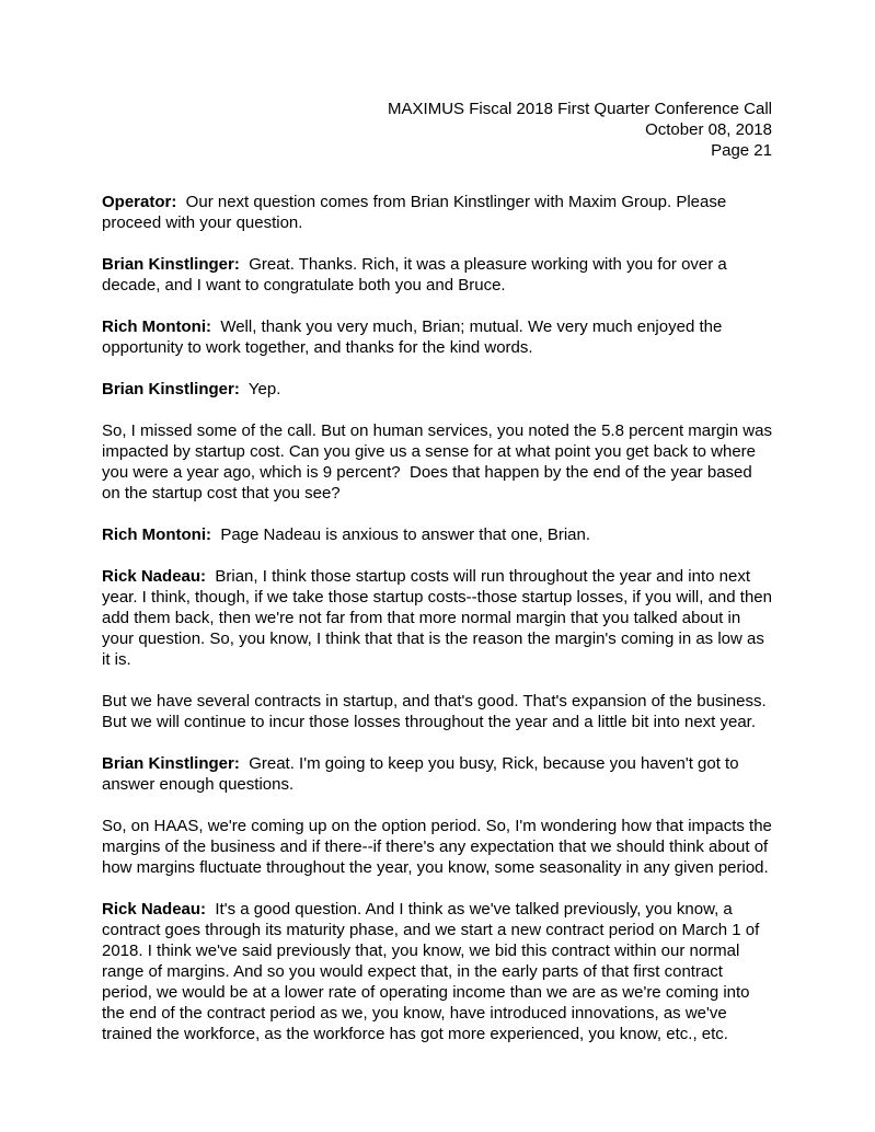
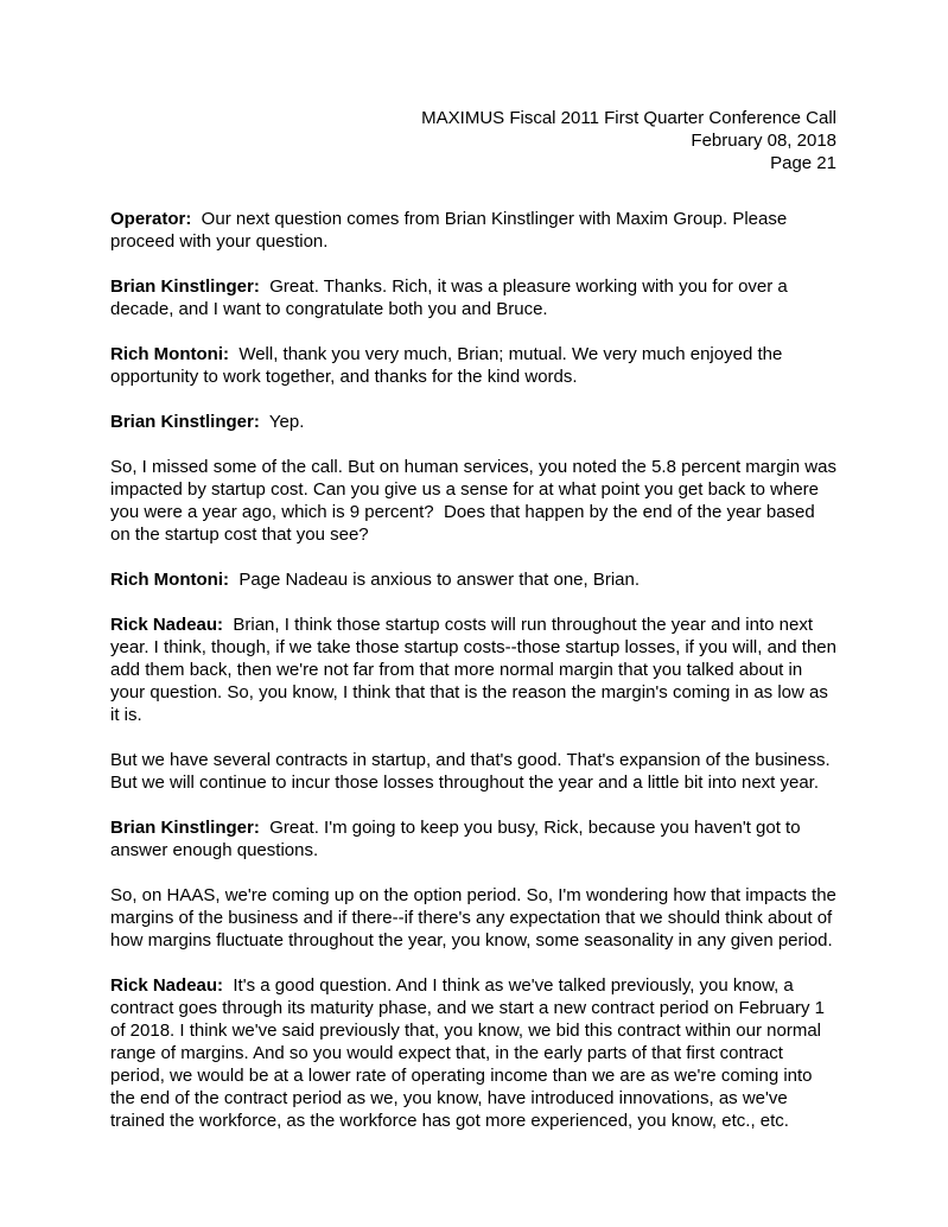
- MAXIMUS Fiscal 2018 First Quarter Conference Call
+ MAXIMUS Fiscal 2011 First Quarter Conference Call
- October 08, 2018
+ February 08, 2018
  Page 21
  Operator: Our next question comes from Brian Kinstlinger with Maxim Group. Please proceed with your question.
  Brian Kinstlinger: Great. Thanks. Rich, it was a pleasure working with you for over a decade, and I want to congratulate both you and Bruce.
  Rich Montoni: Well, thank you very much, Brian; mutual. We very much enjoyed the opportunity to work together, and thanks for the kind words.
  Brian Kinstlinger: Yep.
  So, I missed some of the call. But on human services, you noted the 5.8 percent margin was impacted by startup cost. Can you give us a sense for at what point you get back to where you were a year ago, which is 9 percent? Does that happen by the end of the year based on the startup cost that you see?
  Rich Montoni: Page Nadeau is anxious to answer that one, Brian.
  Rick Nadeau: Brian, I think those startup costs will run throughout the year and into next year. I think, though, if we take those startup costs--those startup losses, if you will, and then add them back, then we're not far from that more normal margin that you talked about in your question. So, you know, I think that that is the reason the margin's coming in as low as it is.
  But we have several contracts in startup, and that's good. That's expansion of the business. But we will continue to incur those losses throughout the year and a little bit into next year.
  Brian Kinstlinger: Great. I'm going to keep you busy, Rick, because you haven't got to answer enough questions.
  So, on HAAS, we're coming up on the option period. So, I'm wondering how that impacts the margins of the business and if there--if there's any expectation that we should think about of how margins fluctuate throughout the year, you know, some seasonality in any given period.
- Rick Nadeau: It's a good question. And I think as we've talked previously, you know, a contract goes through its maturity phase, and we start a new contract period on March 1 of 2018. I think we've said previously that, you know, we bid this contract within our normal range of margins. And so you would expect that, in the early parts of that first contract period, we would be at a lower rate of operating income than we are as we're coming into the end of the contract period as we, you know, have introduced innovations, as we've trained the workforce, as the workforce has got more experienced, you know, etc., etc.
+ Rick Nadeau: It's a good question. And I think as we've talked previously, you know, a contract goes through its maturity phase, and we start a new contract period on February 1 of 2018. I think we've said previously that, you know, we bid this contract within our normal range of margins. And so you would expect that, in the early parts of that first contract period, we would be at a lower rate of operating income than we are as we're coming into the end of the contract period as we, you know, have introduced innovations, as we've trained the workforce, as the workforce has got more experienced, you know, etc., etc.
